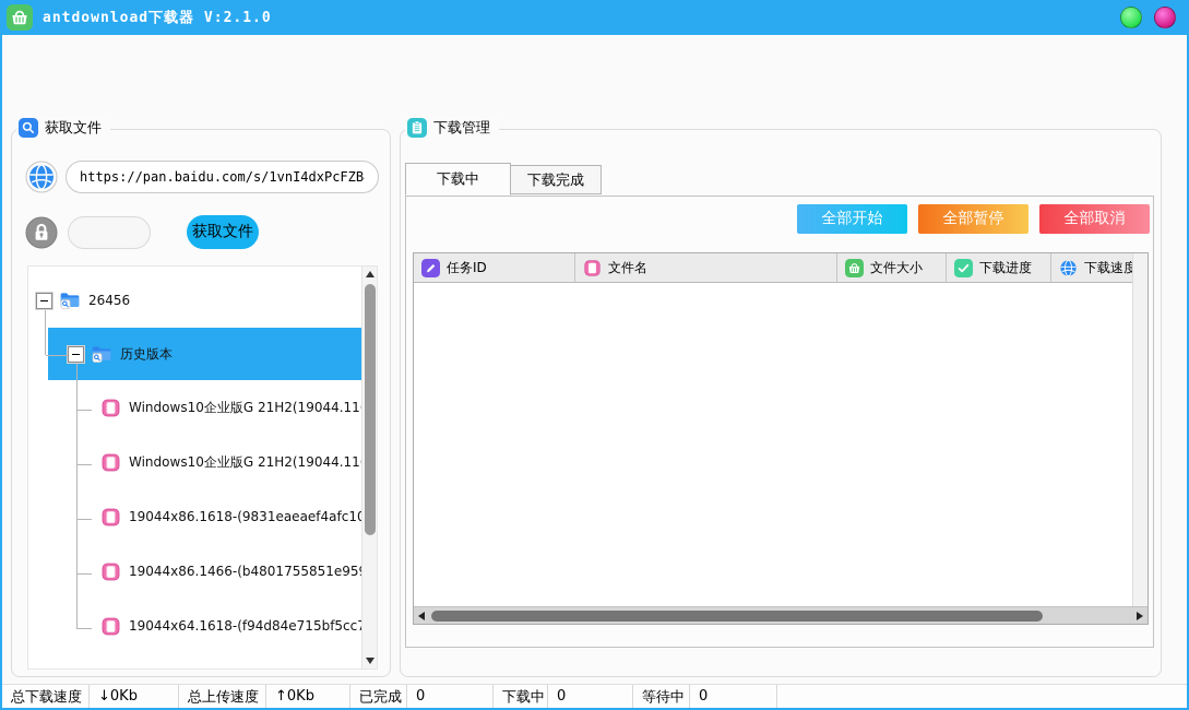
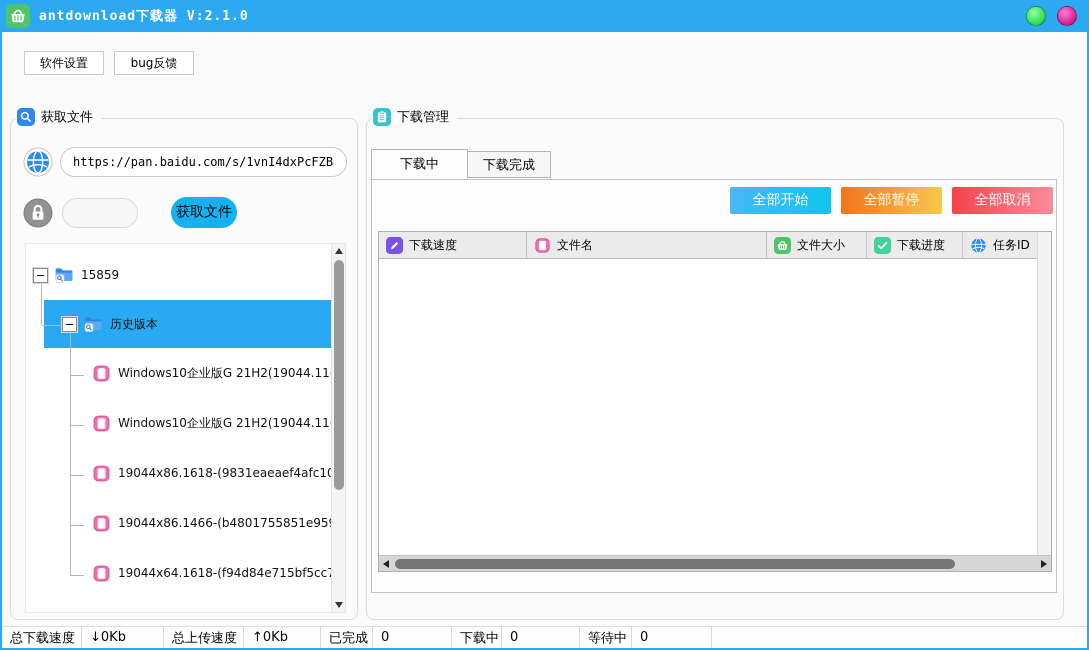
  antdownload下载器 V:2.1.0
+ 软件设置
+ bug反馈
  获取文件
  https://pan.baidu.com/s/1vnI4dxPcFZB
  获取文件
- 26456
+ 15859
  历史版本
  Windows10企业版G 21H2(19044.11
  Windows10企业版G 21H2(19044.11
  19044x86.1618-(9831eaeaef4afc1
  19044x86.1466-(b4801755851e95
  19044x64.1618-(f94d84e715bf5cc
  下载管理
  下载中
  下载完成
  全部开始
  全部暂停
  全部取消
- 任务ID
+ 下载速度
  文件名
  文件大小
  下载进度
- 下载速度
+ 任务ID
  总下载速度
  ↓0Kb
  总上传速度
  ↑0Kb
  已完成
  0
  下载中
  0
  等待中
  0
